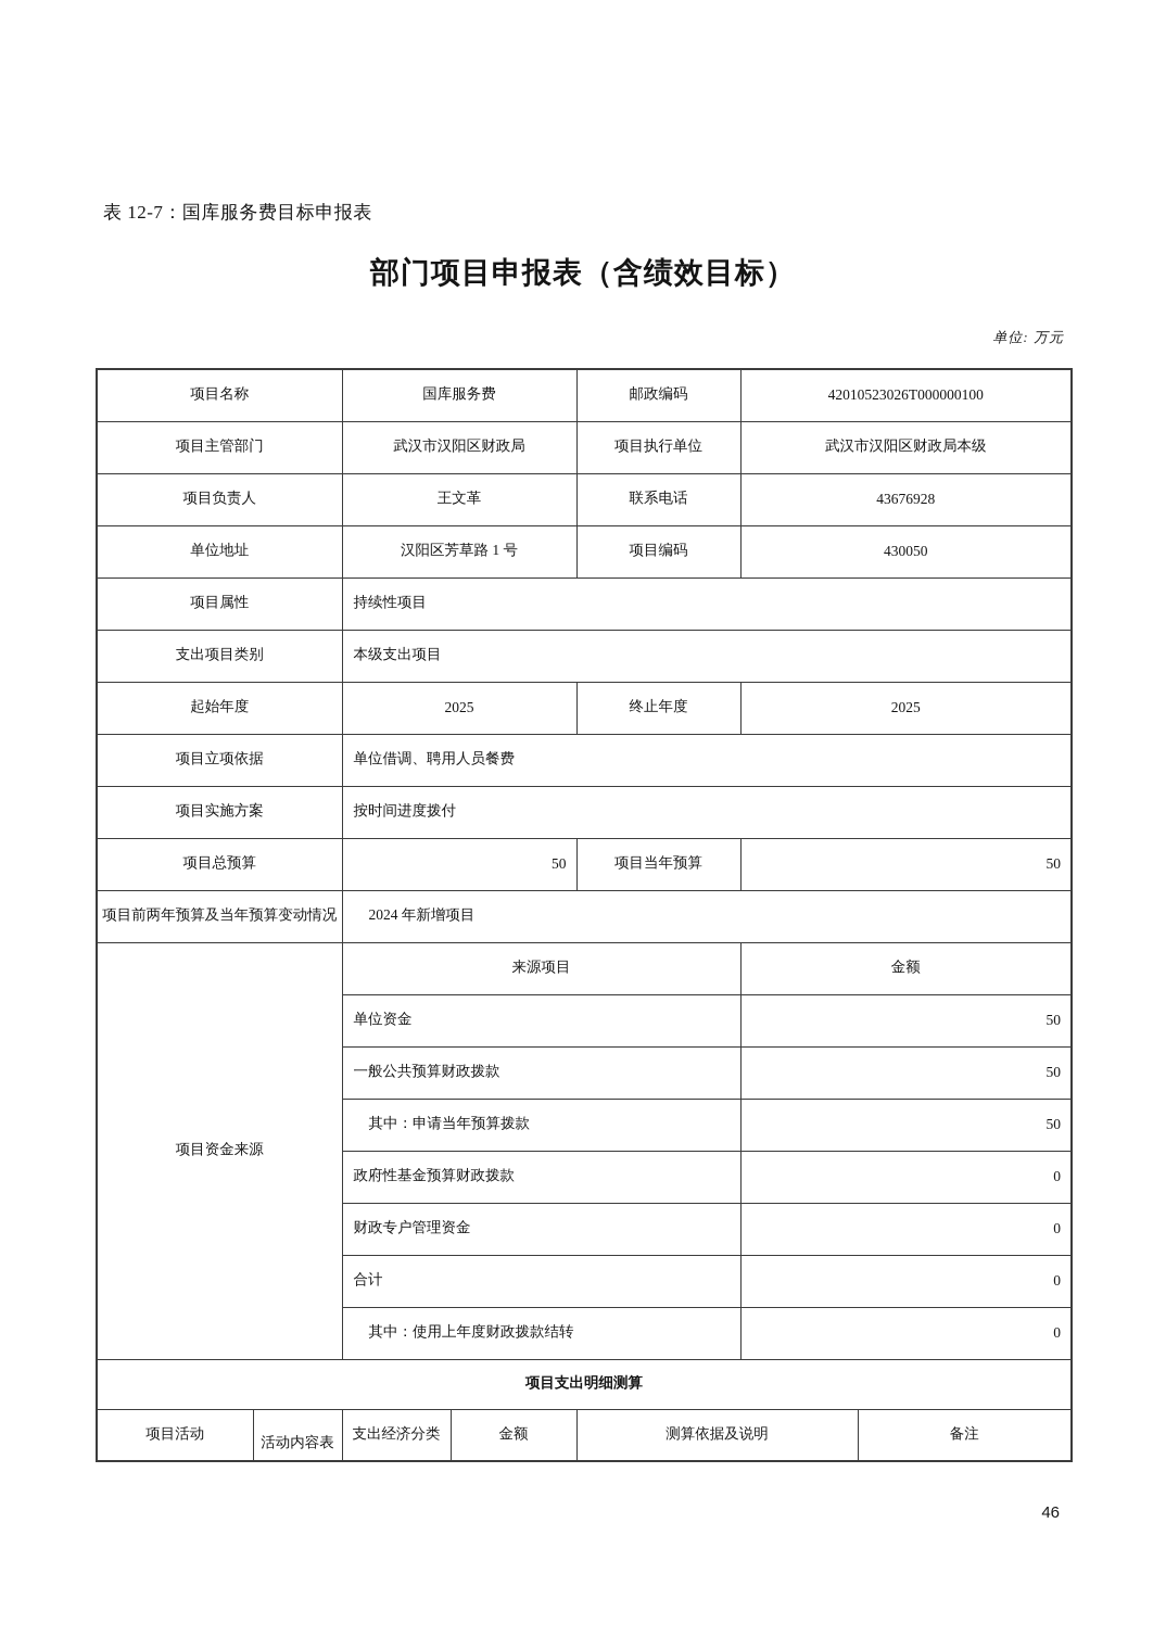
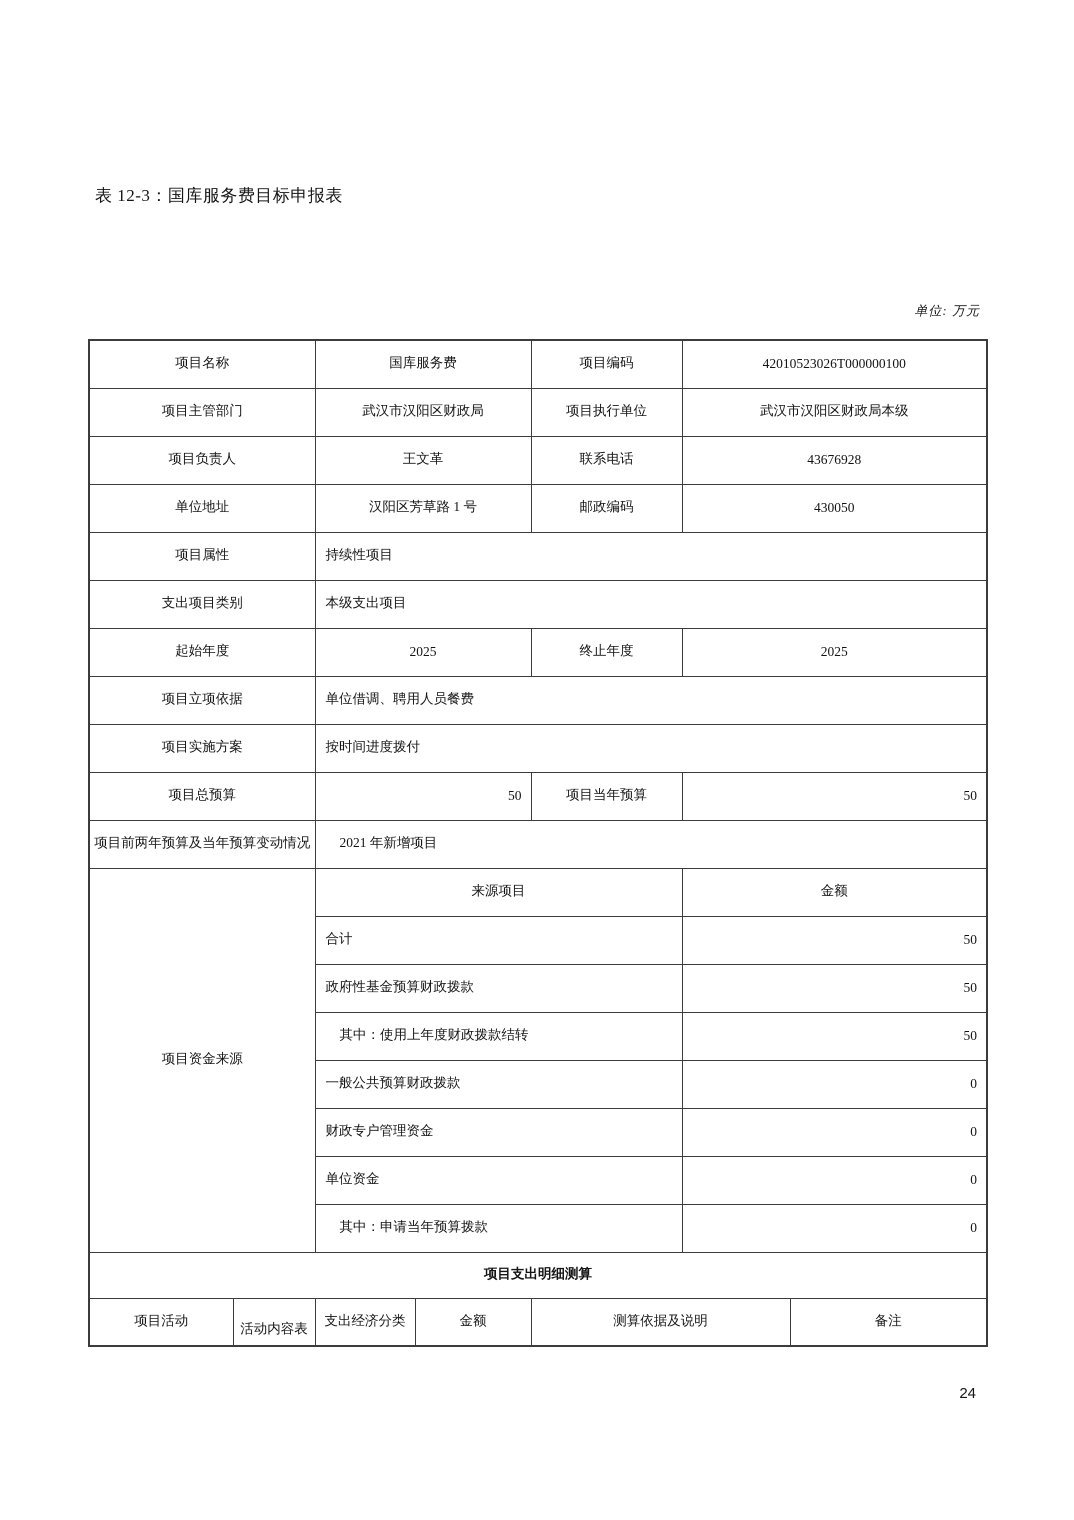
- 表 12-7：国库服务费目标申报表
+ 表 12-3：国库服务费目标申报表
- 部门项目申报表（含绩效目标）
  单位: 万元
- 项目名称	国库服务费	邮政编码	42010523026T000000100
+ 项目名称	国库服务费	项目编码	42010523026T000000100
  项目主管部门	武汉市汉阳区财政局	项目执行单位	武汉市汉阳区财政局本级
  项目负责人	王文革	联系电话	43676928
- 单位地址	汉阳区芳草路 1 号	项目编码	430050
+ 单位地址	汉阳区芳草路 1 号	邮政编码	430050
  项目属性	持续性项目
  支出项目类别	本级支出项目
  起始年度	2025	终止年度	2025
  项目立项依据	单位借调、聘用人员餐费
  项目实施方案	按时间进度拨付
  项目总预算	50	项目当年预算	50
- 项目前两年预算及当年预算变动情况	2024 年新增项目
+ 项目前两年预算及当年预算变动情况	2021 年新增项目
  项目资金来源	来源项目	金额
- 单位资金	50
+ 合计	50
- 一般公共预算财政拨款	50
+ 政府性基金预算财政拨款	50
- 其中：申请当年预算拨款	50
+ 其中：使用上年度财政拨款结转	50
- 政府性基金预算财政拨款	0
+ 一般公共预算财政拨款	0
  财政专户管理资金	0
- 合计	0
+ 单位资金	0
- 其中：使用上年度财政拨款结转	0
+ 其中：申请当年预算拨款	0
  项目支出明细测算
  项目活动	活动内容表	支出经济分类	金额	测算依据及说明	备注
- 46
+ 24
